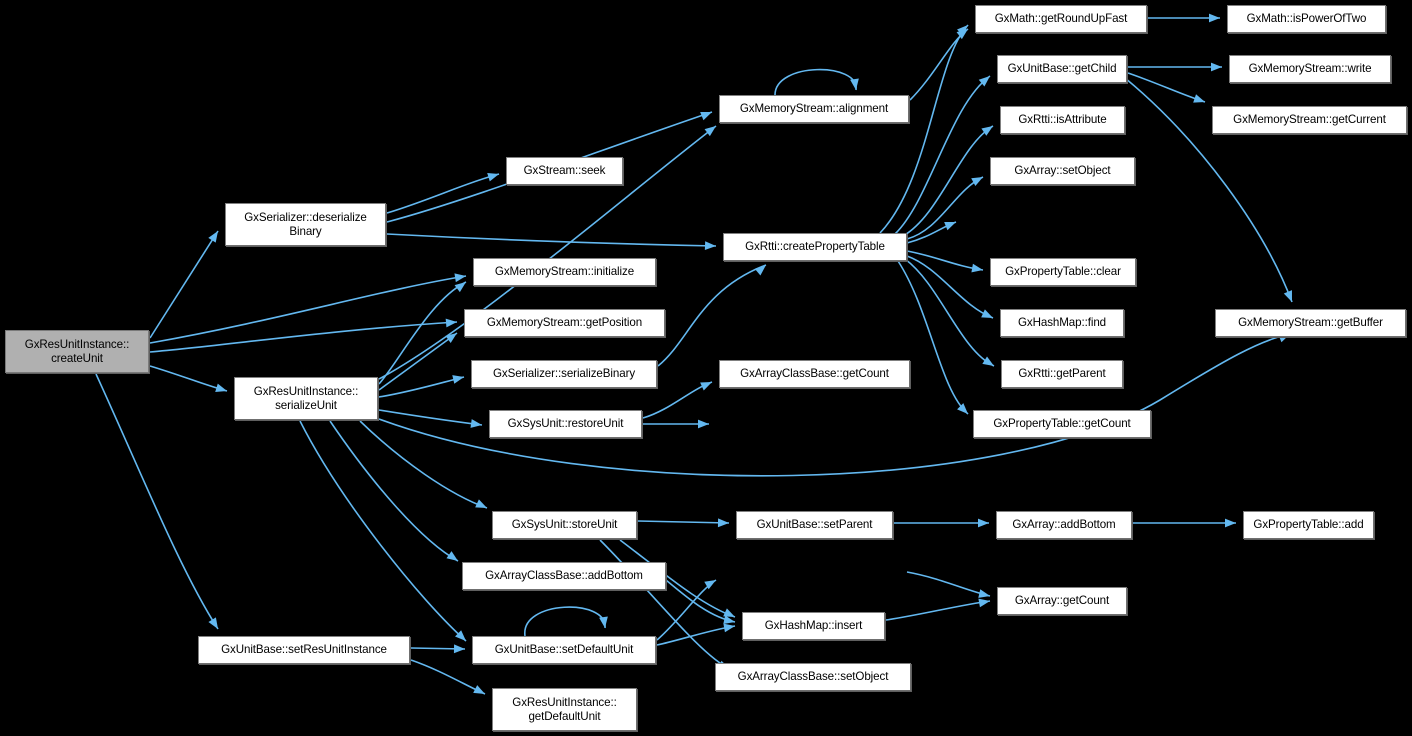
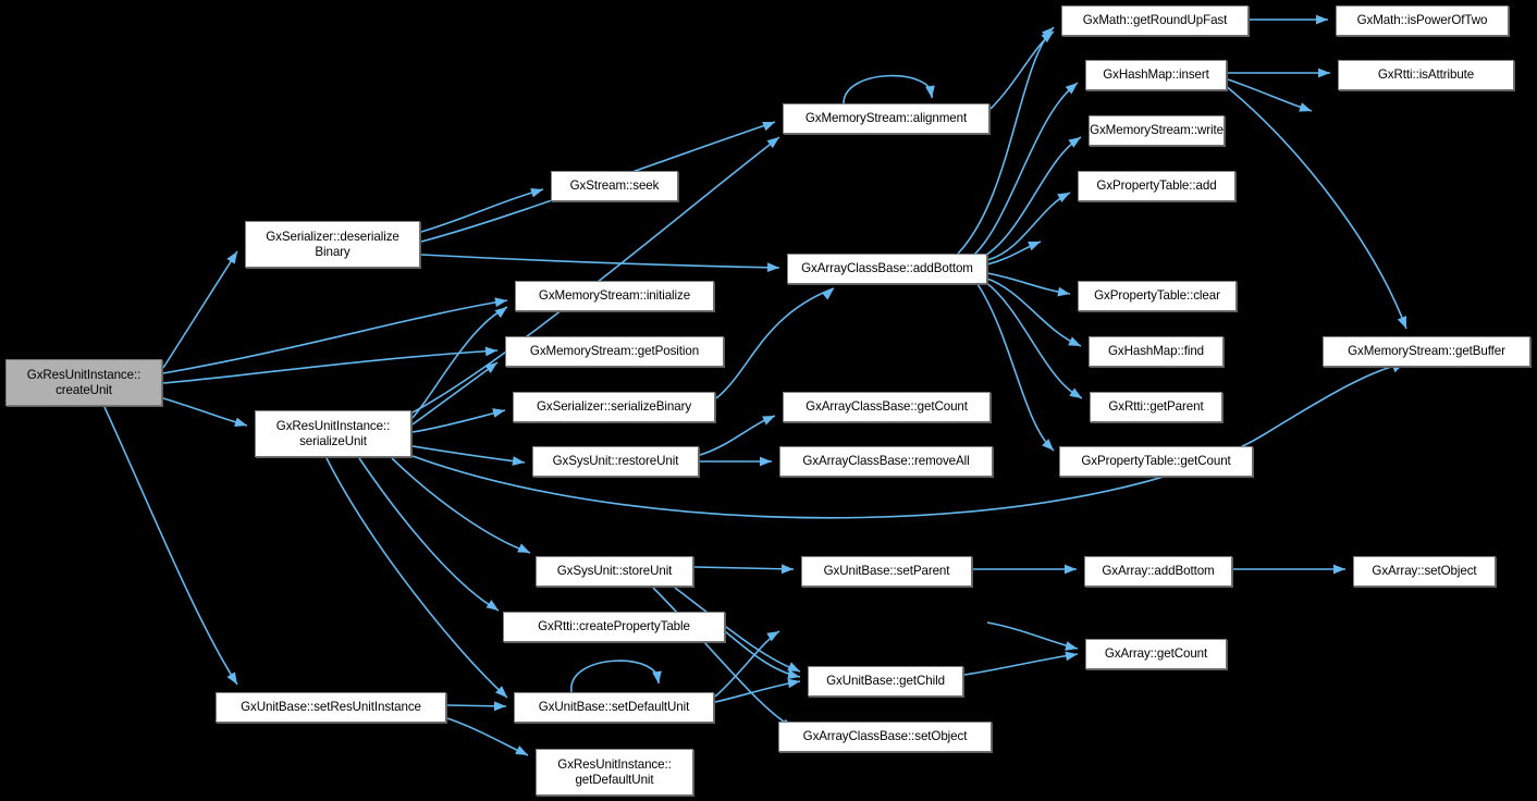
  GxResUnitInstance::
  createUnit
  GxSerializer::deserialize
  Binary
  GxResUnitInstance::
  serializeUnit
  GxUnitBase::setResUnitInstance
  GxStream::seek
  GxMemoryStream::initialize
  GxMemoryStream::getPosition
  GxSerializer::serializeBinary
  GxSysUnit::restoreUnit
  GxSysUnit::storeUnit
- GxArrayClassBase::addBottom
+ GxRtti::createPropertyTable
  GxUnitBase::setDefaultUnit
  GxResUnitInstance::
  getDefaultUnit
  GxMemoryStream::alignment
- GxRtti::createPropertyTable
+ GxArrayClassBase::addBottom
  GxArrayClassBase::getCount
+ GxArrayClassBase::removeAll
  GxUnitBase::setParent
- GxHashMap::insert
+ GxUnitBase::getChild
  GxArrayClassBase::setObject
  GxMath::getRoundUpFast
- GxUnitBase::getChild
+ GxHashMap::insert
- GxRtti::isAttribute
+ GxMemoryStream::write
- GxArray::setObject
+ GxPropertyTable::add
  GxPropertyTable::clear
  GxHashMap::find
  GxRtti::getParent
  GxPropertyTable::getCount
  GxArray::addBottom
  GxArray::getCount
  GxMath::isPowerOfTwo
- GxMemoryStream::write
+ GxRtti::isAttribute
- GxMemoryStream::getCurrent
  GxMemoryStream::getBuffer
- GxPropertyTable::add
+ GxArray::setObject
